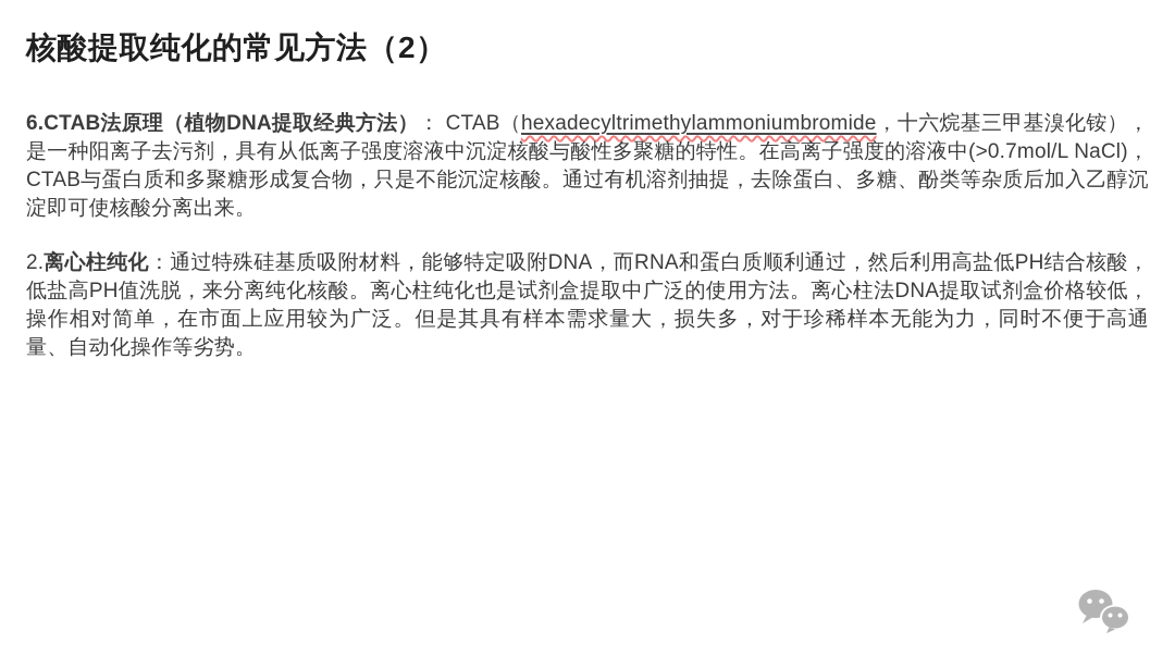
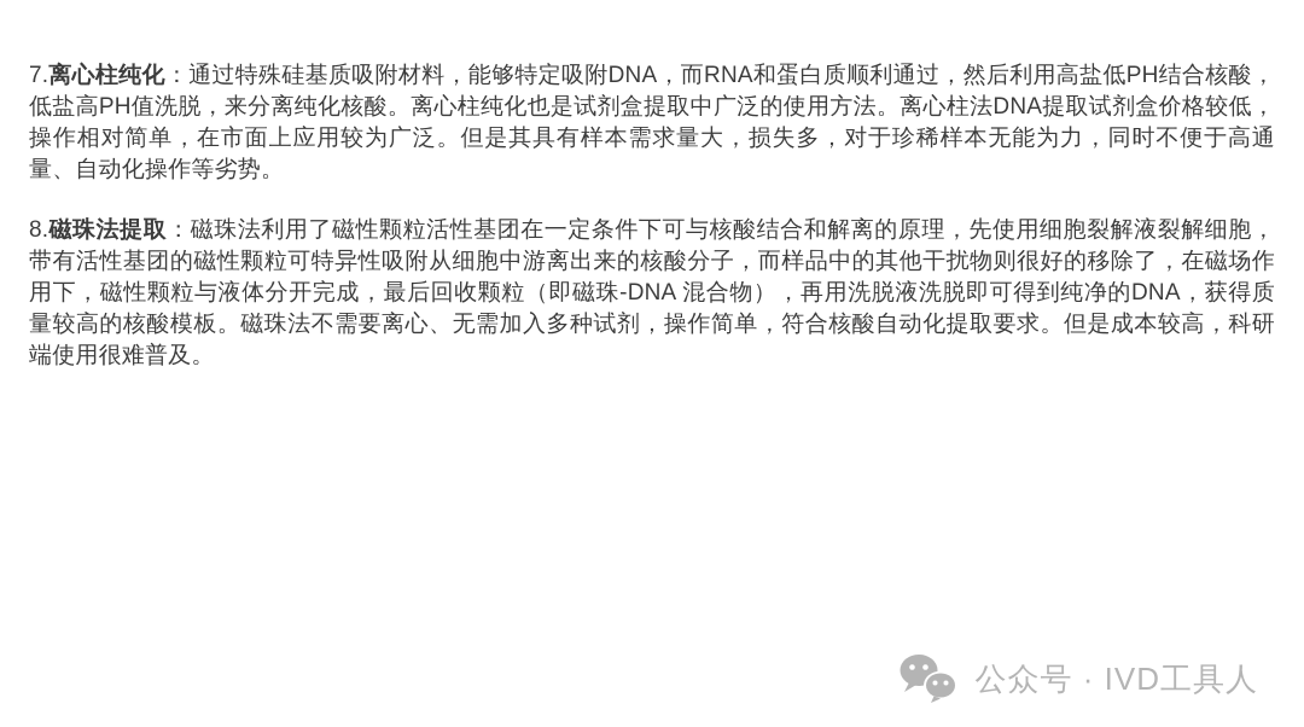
- 核酸提取纯化的常见方法（2）
- 6.CTAB法原理（植物DNA提取经典方法）： CTAB（hexadecyltrimethylammoniumbromide，十六烷基三甲基溴化铵），是一种阳离子去污剂，具有从低离子强度溶液中沉淀核酸与酸性多聚糖的特性。在高离子强度的溶液中(>0.7mol/L NaCl)，CTAB与蛋白质和多聚糖形成复合物，只是不能沉淀核酸。通过有机溶剂抽提，去除蛋白、多糖、酚类等杂质后加入乙醇沉淀即可使核酸分离出来。
- 2.离心柱纯化：通过特殊硅基质吸附材料，能够特定吸附DNA，而RNA和蛋白质顺利通过，然后利用高盐低PH结合核酸，低盐高PH值洗脱，来分离纯化核酸。离心柱纯化也是试剂盒提取中广泛的使用方法。离心柱法DNA提取试剂盒价格较低，操作相对简单，在市面上应用较为广泛。但是其具有样本需求量大，损失多，对于珍稀样本无能为力，同时不便于高通量、自动化操作等劣势。
+ 7.离心柱纯化：通过特殊硅基质吸附材料，能够特定吸附DNA，而RNA和蛋白质顺利通过，然后利用高盐低PH结合核酸，低盐高PH值洗脱，来分离纯化核酸。离心柱纯化也是试剂盒提取中广泛的使用方法。离心柱法DNA提取试剂盒价格较低，操作相对简单，在市面上应用较为广泛。但是其具有样本需求量大，损失多，对于珍稀样本无能为力，同时不便于高通量、自动化操作等劣势。
+ 8.磁珠法提取：磁珠法利用了磁性颗粒活性基团在一定条件下可与核酸结合和解离的原理，先使用细胞裂解液裂解细胞，带有活性基团的磁性颗粒可特异性吸附从细胞中游离出来的核酸分子，而样品中的其他干扰物则很好的移除了，在磁场作用下，磁性颗粒与液体分开完成，最后回收颗粒（即磁珠-DNA 混合物），再用洗脱液洗脱即可得到纯净的DNA，获得质量较高的核酸模板。磁珠法不需要离心、无需加入多种试剂，操作简单，符合核酸自动化提取要求。但是成本较高，科研端使用很难普及。
+ 公众号 · IVD工具人
